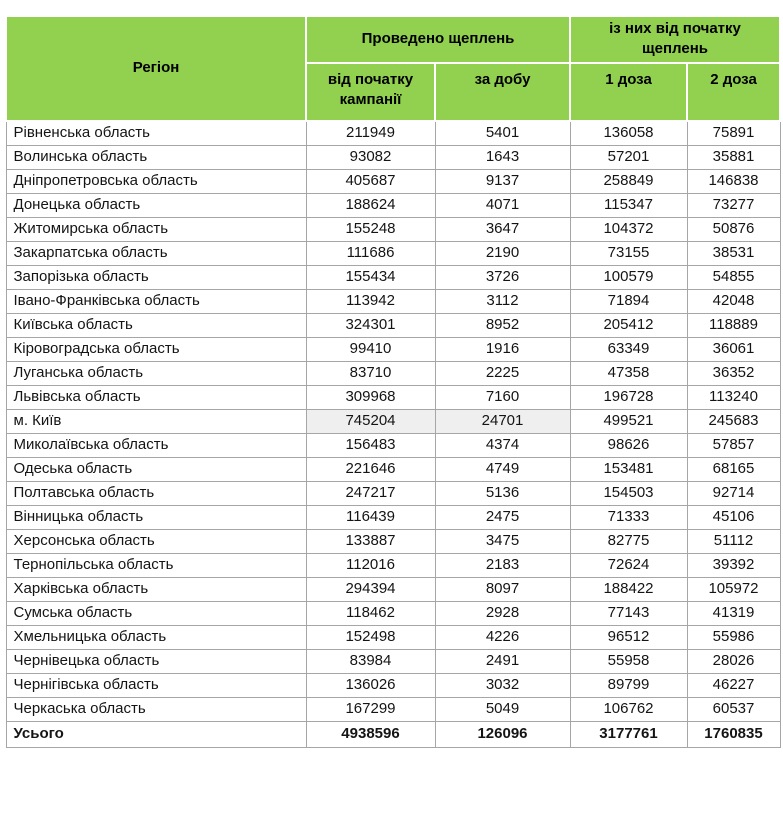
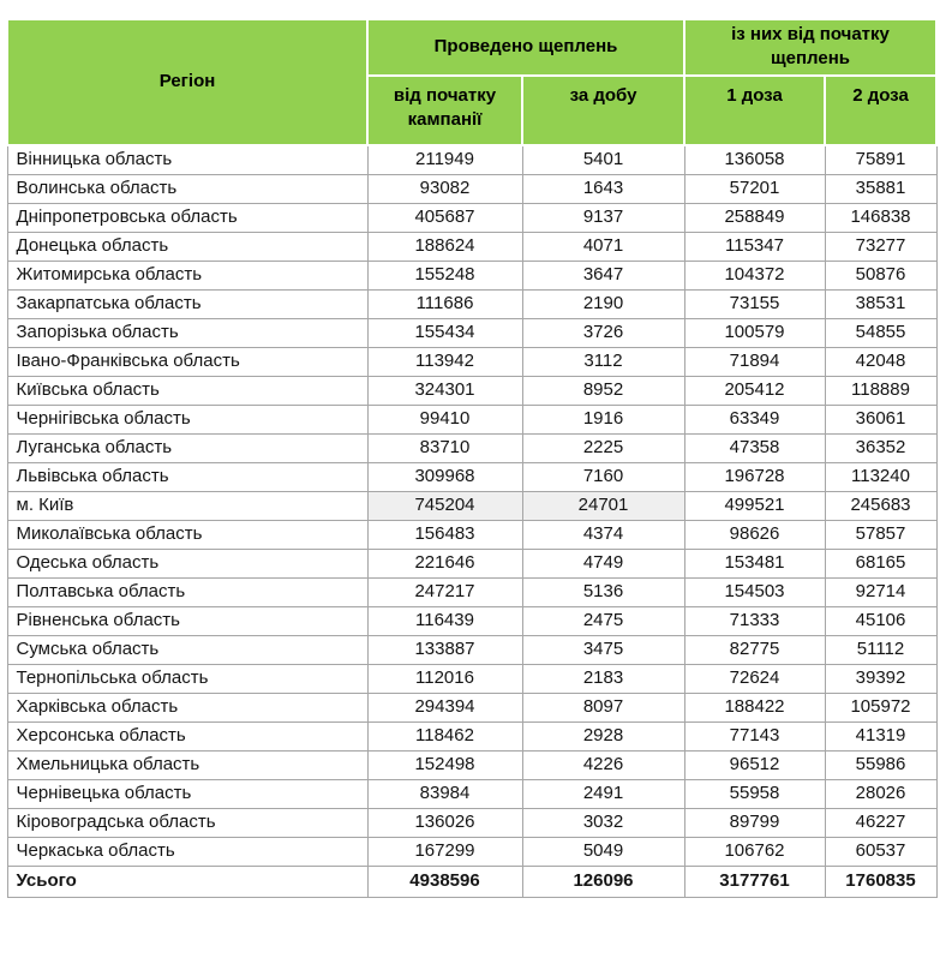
  Регіон	Проведено щеплень	із них від початку щеплень
  від початку кампанії	за добу	1 доза	2 доза
- Рівненська область	211949	5401	136058	75891
+ Вінницька область	211949	5401	136058	75891
  Волинська область	93082	1643	57201	35881
  Дніпропетровська область	405687	9137	258849	146838
  Донецька область	188624	4071	115347	73277
  Житомирська область	155248	3647	104372	50876
  Закарпатська область	111686	2190	73155	38531
  Запорізька область	155434	3726	100579	54855
  Івано-Франківська область	113942	3112	71894	42048
  Київська область	324301	8952	205412	118889
- Кіровоградська область	99410	1916	63349	36061
+ Чернігівська область	99410	1916	63349	36061
  Луганська область	83710	2225	47358	36352
  Львівська область	309968	7160	196728	113240
  м. Київ	745204	24701	499521	245683
  Миколаївська область	156483	4374	98626	57857
  Одеська область	221646	4749	153481	68165
  Полтавська область	247217	5136	154503	92714
- Вінницька область	116439	2475	71333	45106
+ Рівненська область	116439	2475	71333	45106
- Херсонська область	133887	3475	82775	51112
+ Сумська область	133887	3475	82775	51112
  Тернопільська область	112016	2183	72624	39392
  Харківська область	294394	8097	188422	105972
- Сумська область	118462	2928	77143	41319
+ Херсонська область	118462	2928	77143	41319
  Хмельницька область	152498	4226	96512	55986
  Чернівецька область	83984	2491	55958	28026
- Чернігівська область	136026	3032	89799	46227
+ Кіровоградська область	136026	3032	89799	46227
  Черкаська область	167299	5049	106762	60537
  Усього	4938596	126096	3177761	1760835
